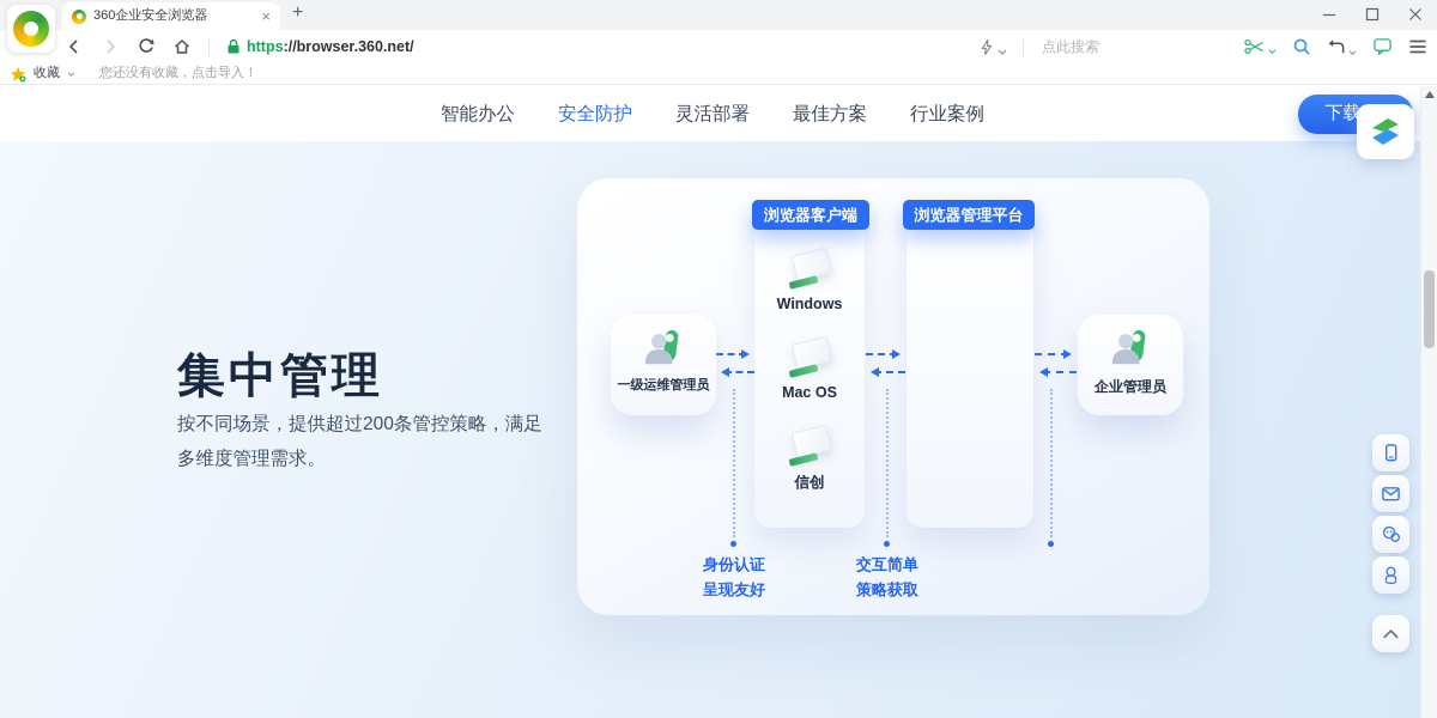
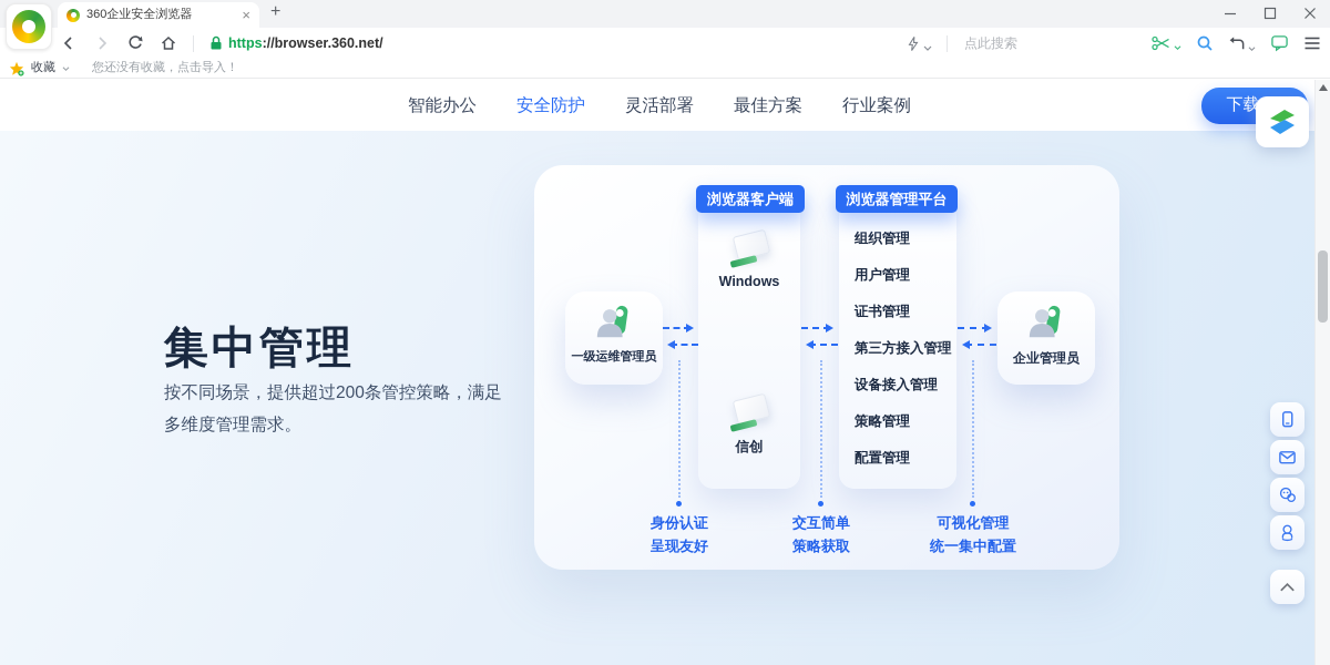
  360企业安全浏览器
  ×
  +
  https://browser.360.net/
  点此搜索
  收藏
  您还没有收藏，点击导入！
  智能办公
  安全防护
  灵活部署
  最佳方案
  行业案例
  下载
  集中管理
  按不同场景，提供超过200条管控策略，满足多维度管理需求。
  浏览器客户端
  浏览器管理平台
  Windows
- Mac OS
  信创
+ 组织管理
+ 用户管理
+ 证书管理
+ 第三方接入管理
+ 设备接入管理
+ 策略管理
+ 配置管理
  一级运维管理员
  企业管理员
  身份认证
  呈现友好
  交互简单
  策略获取
+ 可视化管理
+ 统一集中配置
